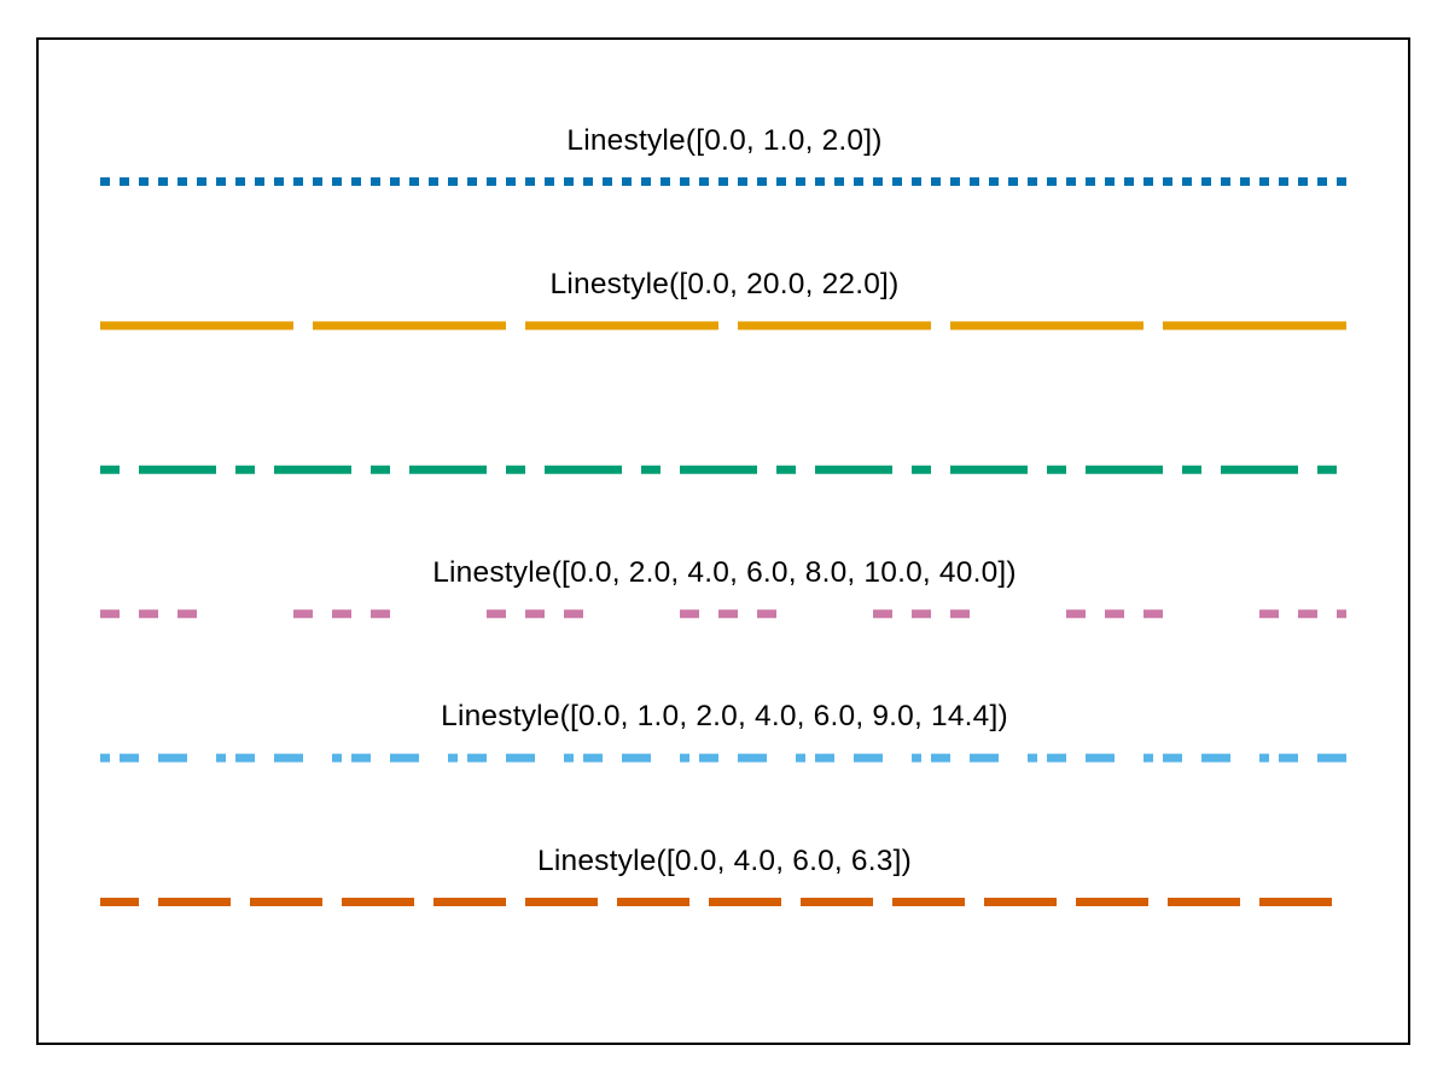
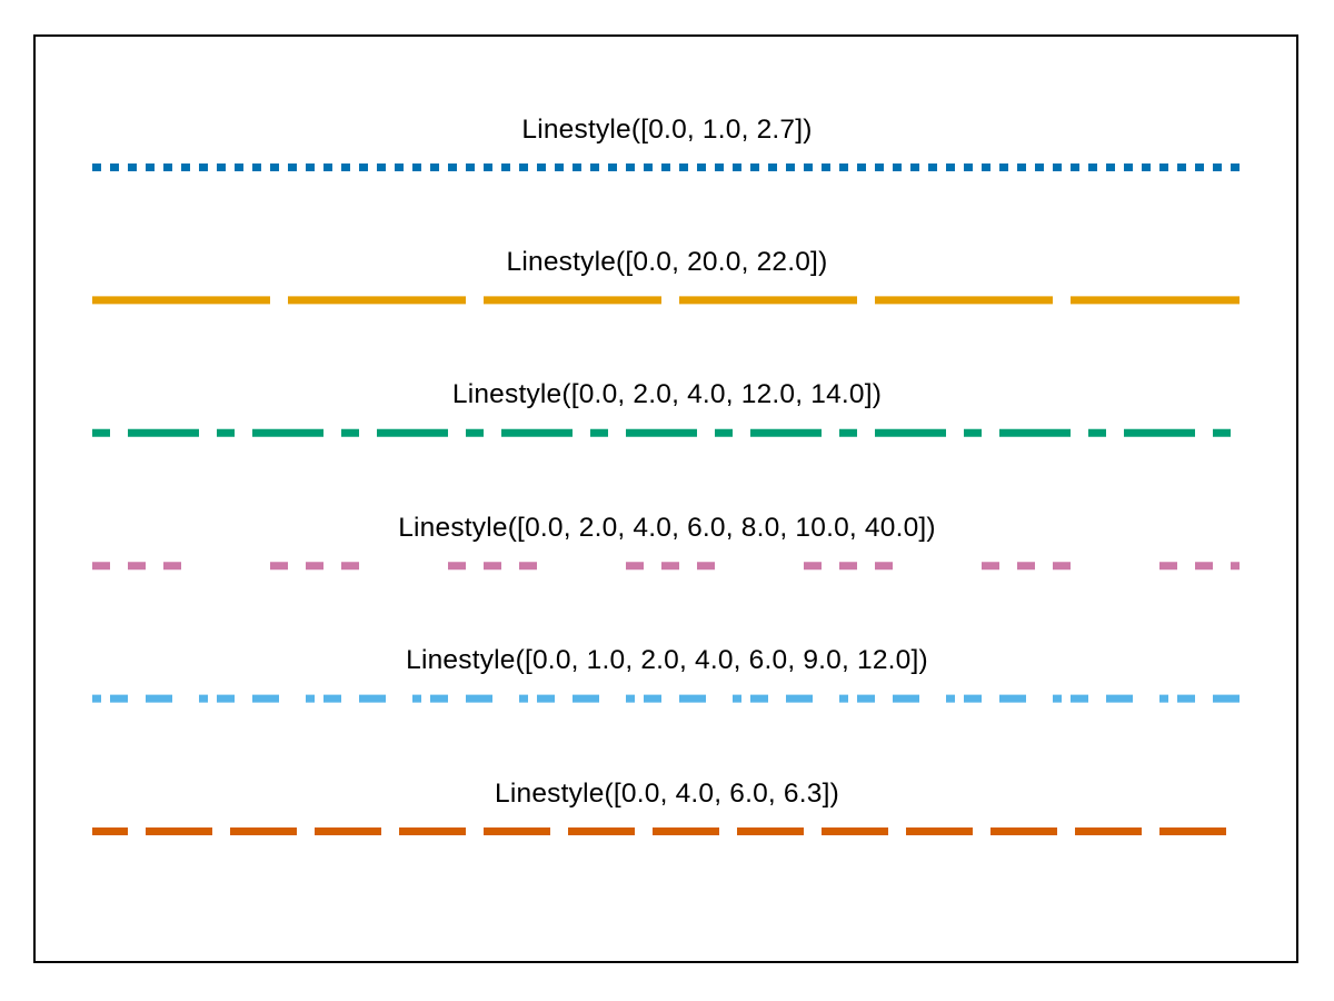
- Linestyle([0.0, 1.0, 2.0])
+ Linestyle([0.0, 1.0, 2.7])
  Linestyle([0.0, 20.0, 22.0])
+ Linestyle([0.0, 2.0, 4.0, 12.0, 14.0])
  Linestyle([0.0, 2.0, 4.0, 6.0, 8.0, 10.0, 40.0])
- Linestyle([0.0, 1.0, 2.0, 4.0, 6.0, 9.0, 14.4])
+ Linestyle([0.0, 1.0, 2.0, 4.0, 6.0, 9.0, 12.0])
  Linestyle([0.0, 4.0, 6.0, 6.3])
